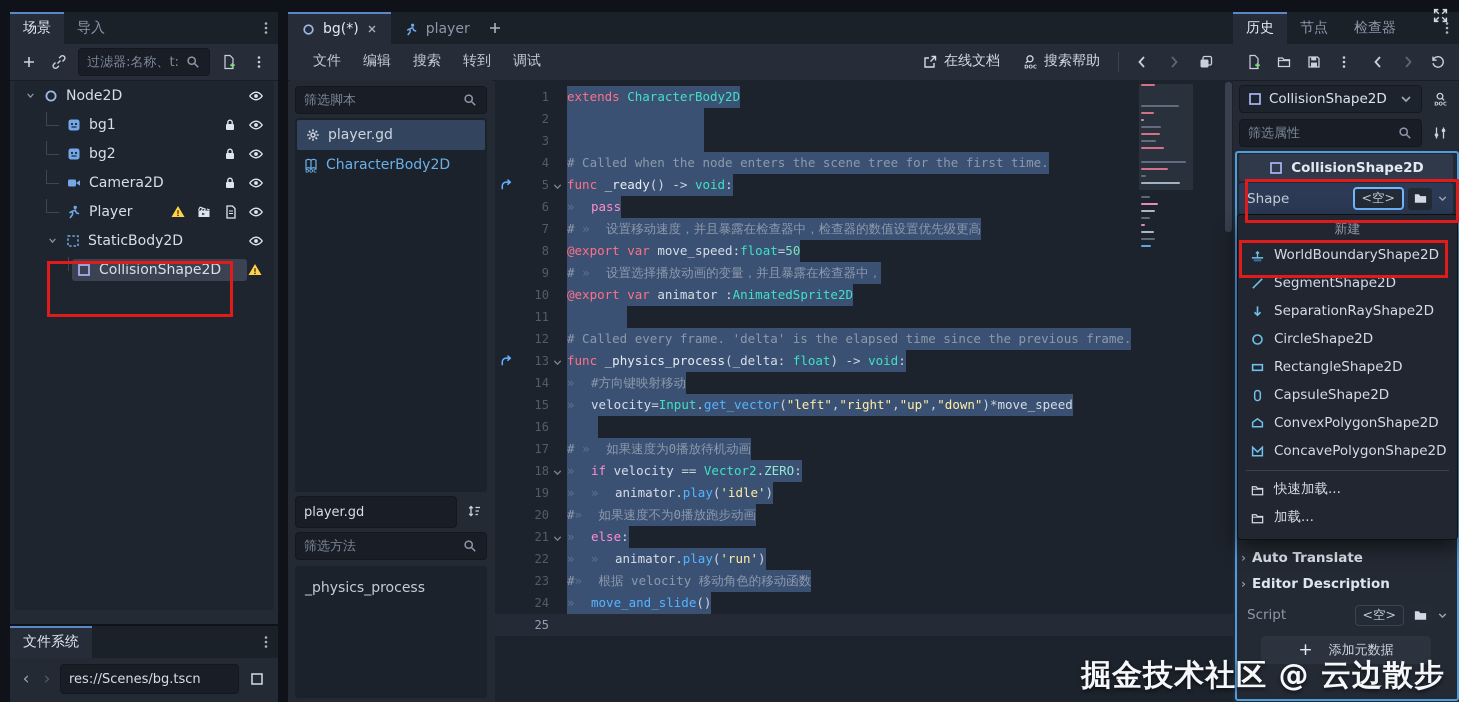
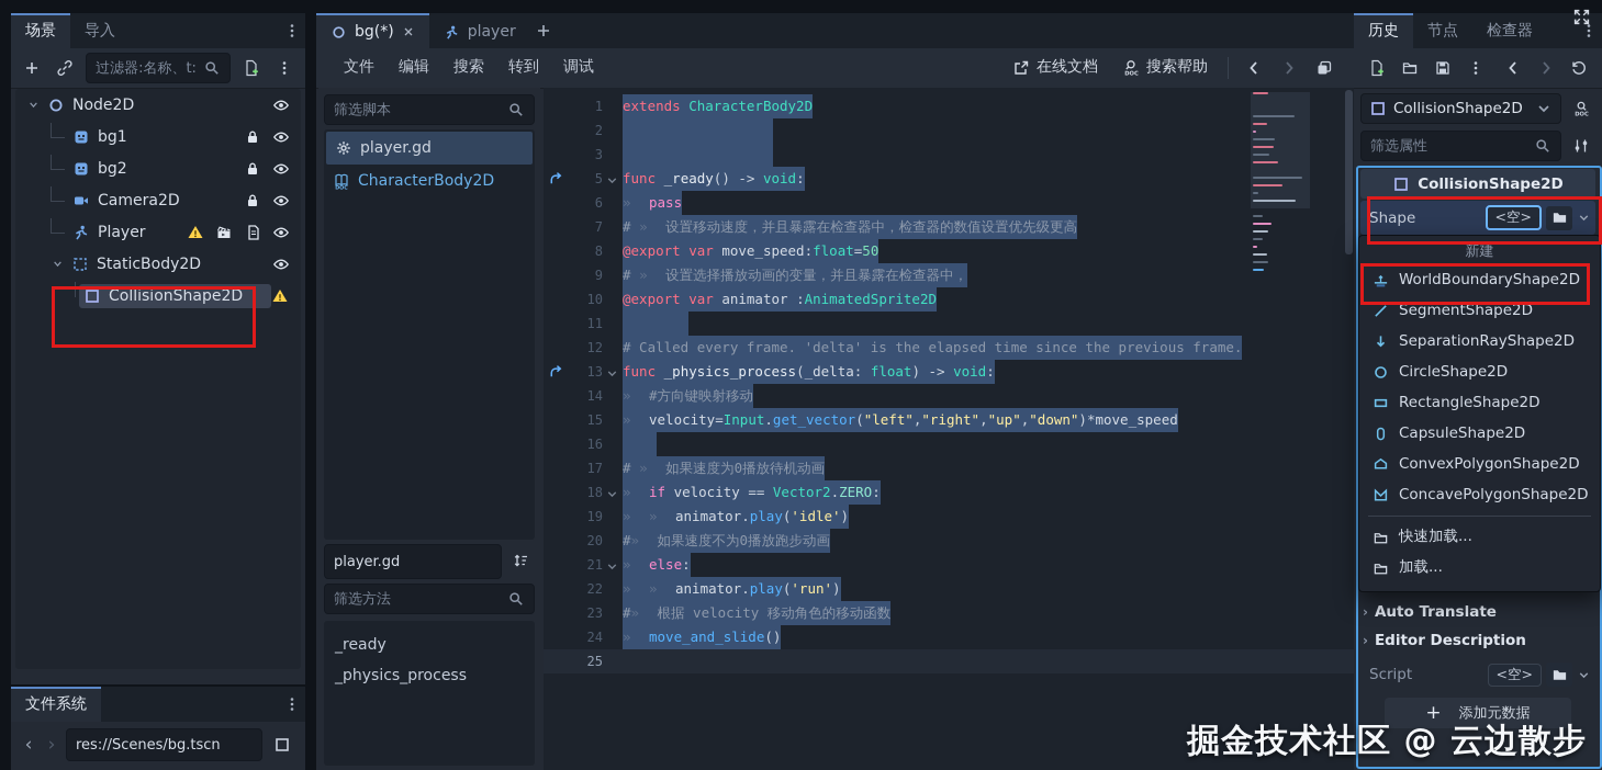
  场景
  导入
  过滤器:名称、t:
  Node2D
  bg1
  bg2
  Camera2D
  Player
  StaticBody2D
  CollisionShape2D
  文件系统
  ‹
  ›
  res://Scenes/bg.tscn
  bg(*)
  player
  文件
  编辑
  搜索
  转到
  调试
  在线文档
  搜索帮助
  筛选脚本
  player.gd
  CharacterBody2D
  player.gd
  筛选方法
+ _ready
  _physics_process
  1
  extends CharacterBody2D
  2
  3
- 4
- # Called when the node enters the scene tree for the first time.
  5
  func _ready() -> void:
  6
  » pass
  7
  # » 设置移动速度，并且暴露在检查器中，检查器的数值设置优先级更高
  8
  @export var move_speed:float=50
  9
  # » 设置选择播放动画的变量，并且暴露在检查器中，
  10
  @export var animator :AnimatedSprite2D
  11
  12
  # Called every frame. 'delta' is the elapsed time since the previous frame.
  13
  func _physics_process(_delta: float) -> void:
  14
  » #方向键映射移动
  15
  » velocity=Input.get_vector("left","right","up","down")*move_speed
  16
  17
  # » 如果速度为0播放待机动画
  18
  » if velocity == Vector2.ZERO:
  19
  » » animator.play('idle')
  20
  #» 如果速度不为0播放跑步动画
  21
  » else:
  22
  » » animator.play('run')
  23
  #» 根据 velocity 移动角色的移动函数
  24
  » move_and_slide()
  25
  历史
  节点
  检查器
  CollisionShape2D
  筛选属性
  CollisionShape2D
  Shape
  <空>
  ›
  Auto Translate
  ›
  Editor Description
  Script
  <空>
  +
  添加元数据
  新建
  WorldBoundaryShape2D
  SegmentShape2D
  SeparationRayShape2D
  CircleShape2D
  RectangleShape2D
  CapsuleShape2D
  ConvexPolygonShape2D
  ConcavePolygonShape2D
  快速加载...
  加载...
  掘金技术社区 @ 云边散步
